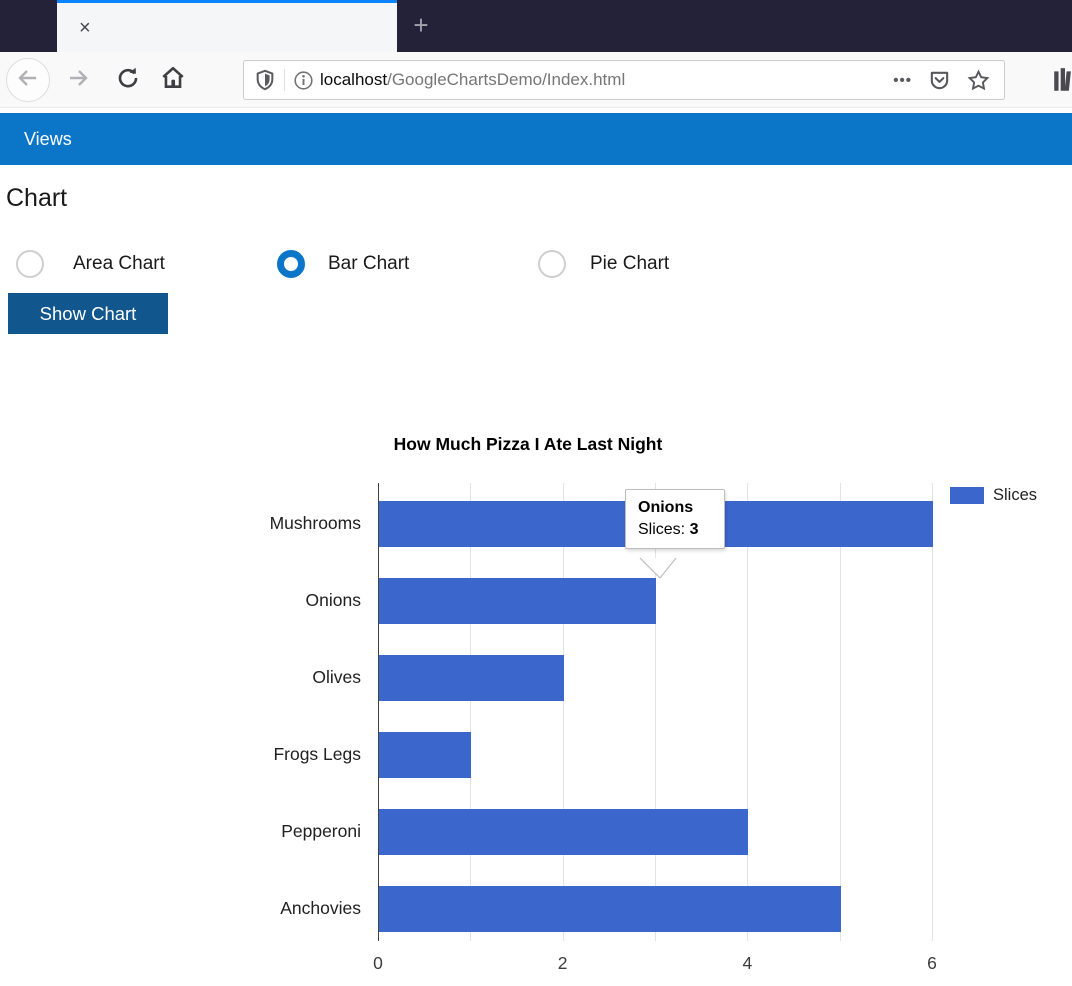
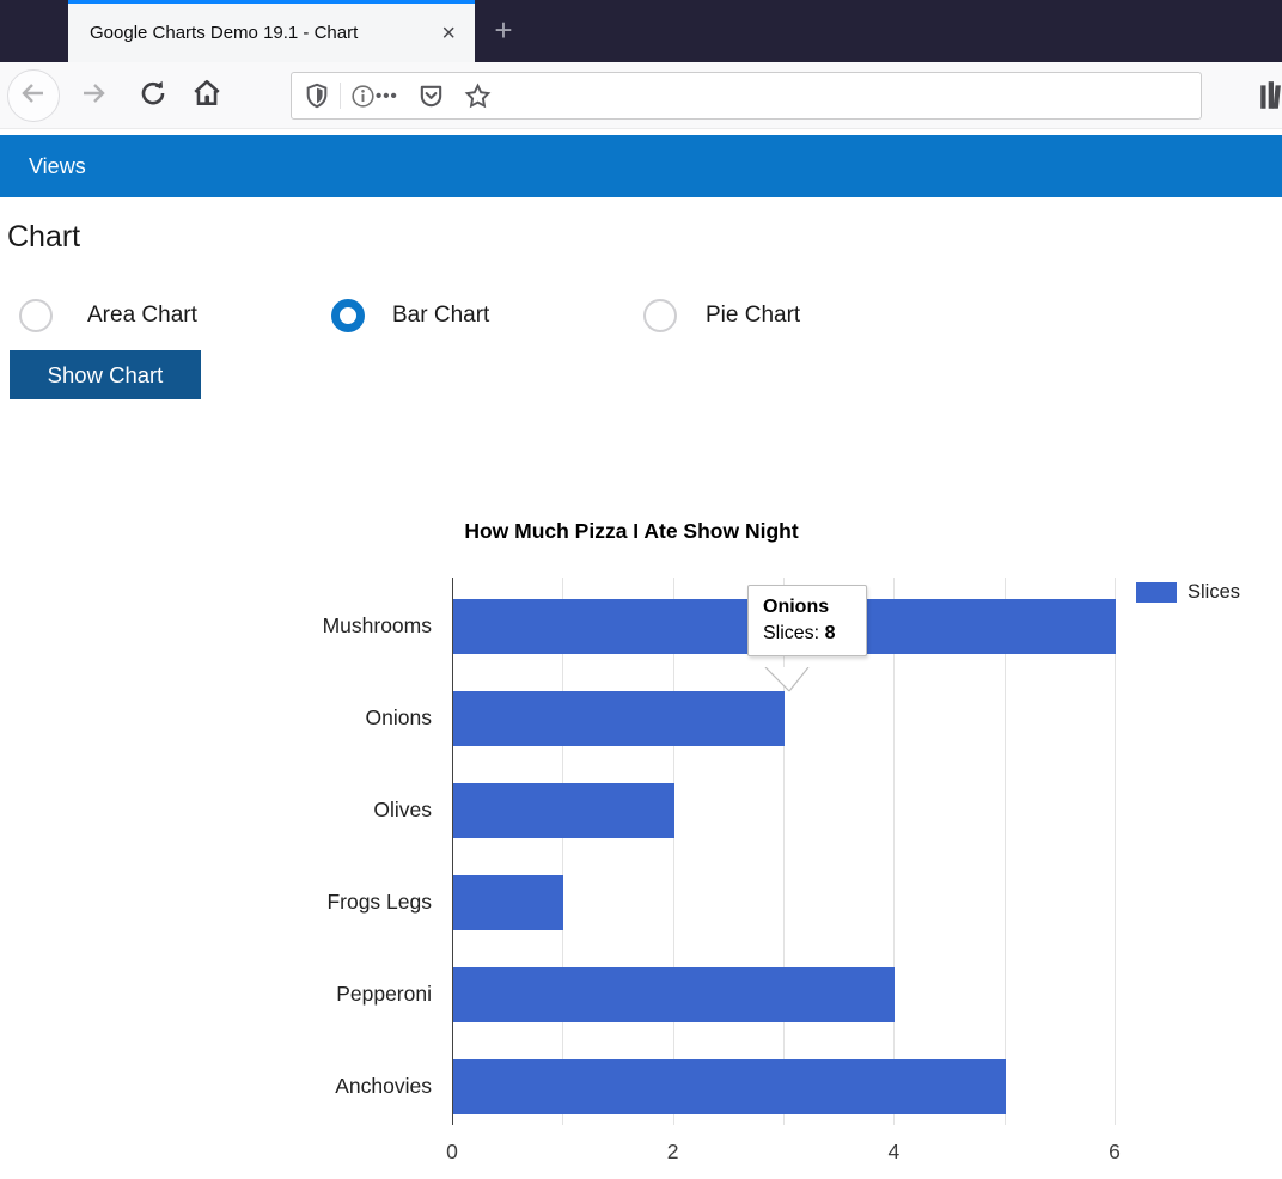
+ Google Charts Demo 19.1 - Chart
  ×
  +
- localhost/GoogleChartsDemo/Index.html
  •••
  Views
  Chart
  Area Chart
  Bar Chart
  Pie Chart
  Show Chart
- How Much Pizza I Ate Last Night
+ How Much Pizza I Ate Show Night
  Mushrooms
  Onions
  Olives
  Frogs Legs
  Pepperoni
  Anchovies
  0
  2
  4
  6
  Slices
  Onions
- Slices: 3
+ Slices: 8
